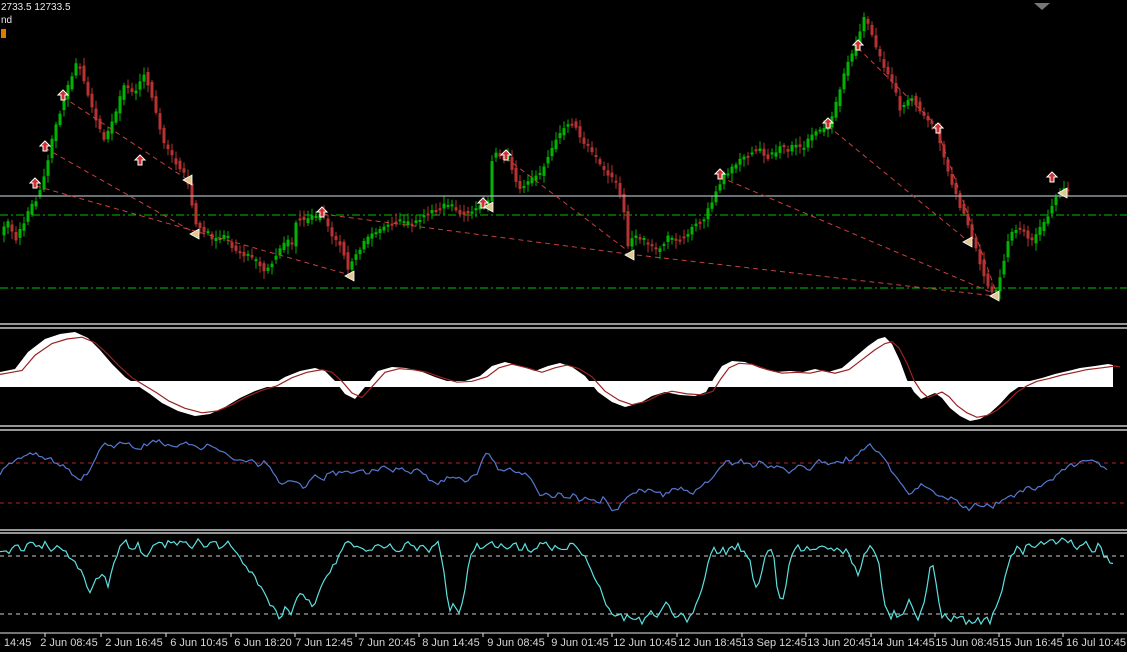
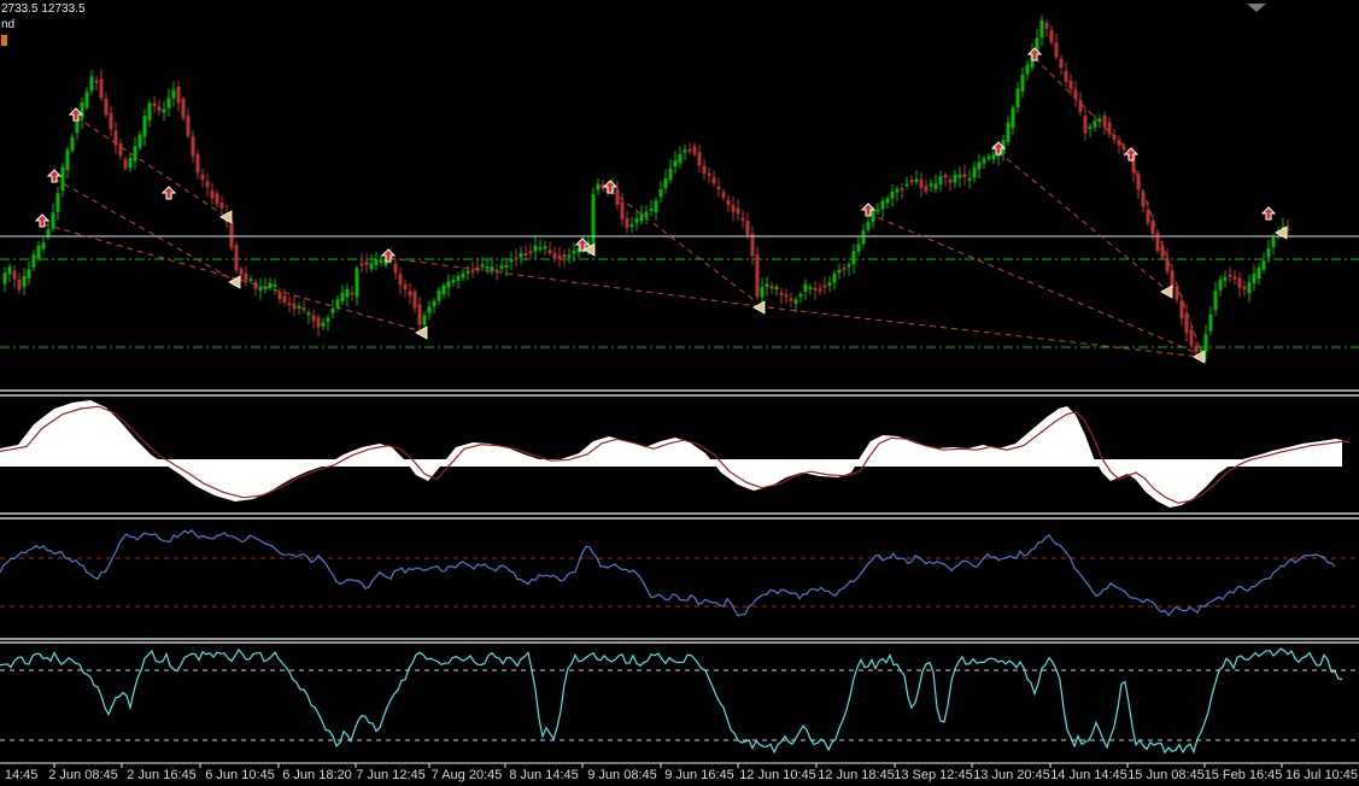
  14:45
  2 Jun 08:45
  2 Jun 16:45
  6 Jun 10:45
  6 Jun 18:20
  7 Jun 12:45
- 7 Jun 20:45
+ 7 Aug 20:45
  8 Jun 14:45
  9 Jun 08:45
- 9 Jun 01:45
+ 9 Jun 16:45
  12 Jun 10:45
  12 Jun 18:45
  13 Sep 12:45
  13 Jun 20:45
  14 Jun 14:45
  15 Jun 08:45
- 15 Jun 16:45
+ 15 Feb 16:45
  16 Jul 10:45
  2733.5 12733.5
  nd
